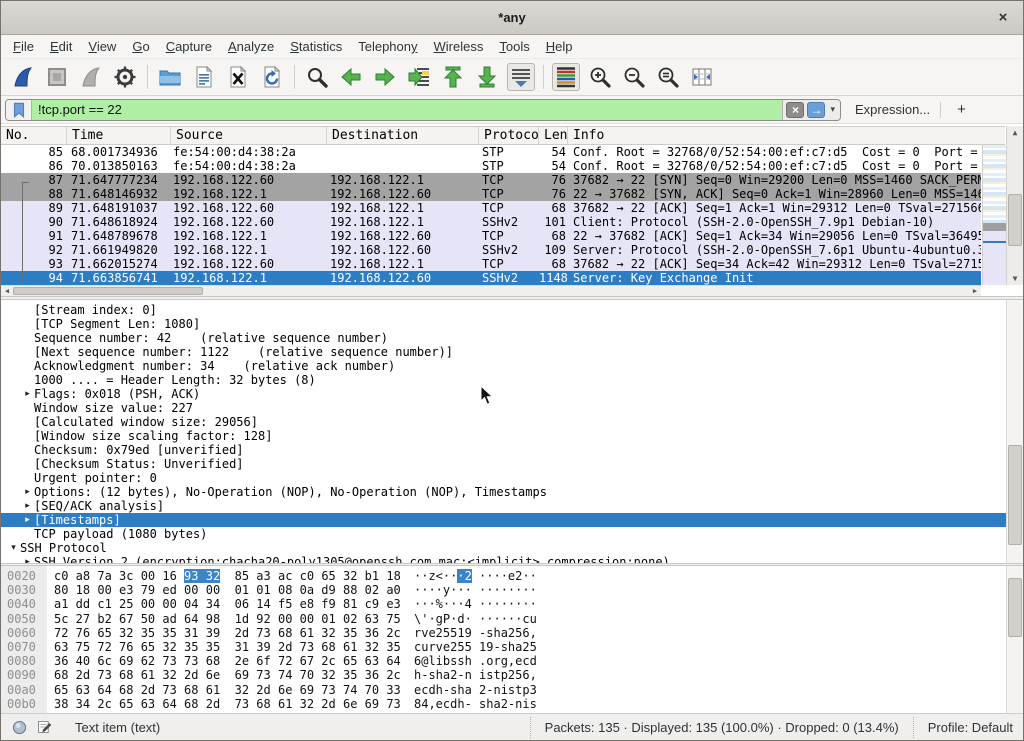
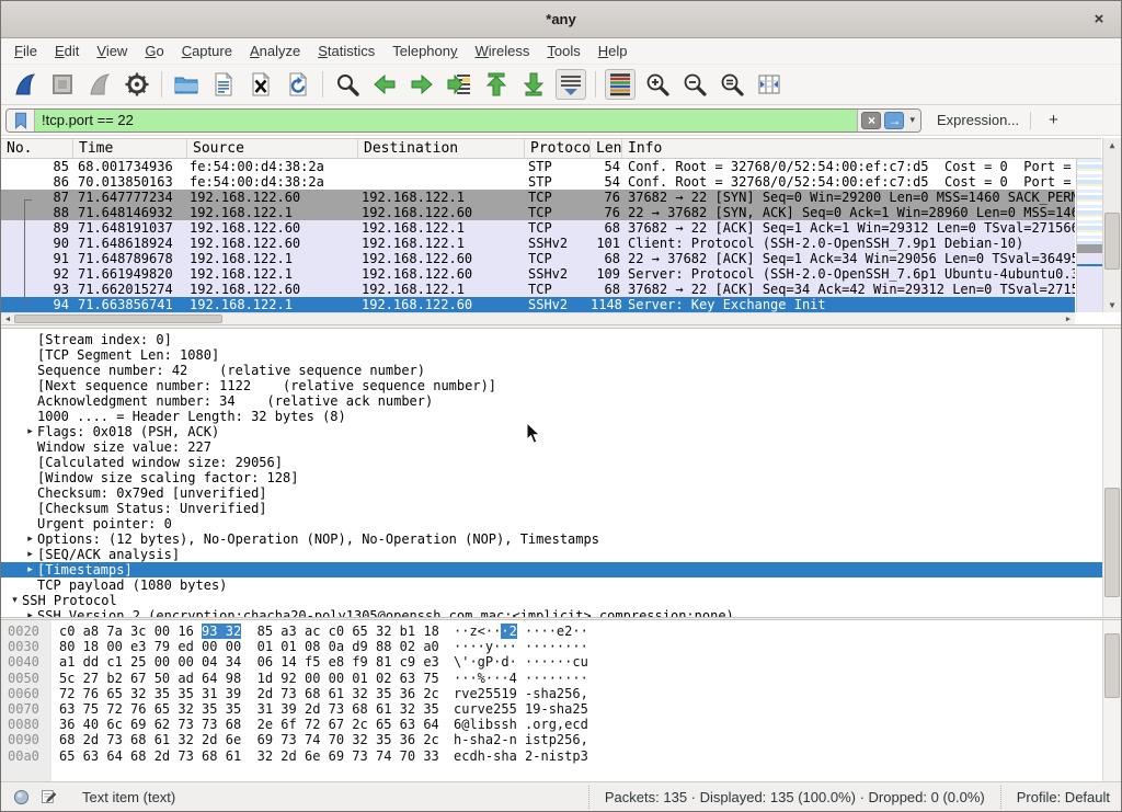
  *any
  ×
  File
  Edit
  View
  Go
  Capture
  Analyze
  Statistics
  Telephony
  Wireless
  Tools
  Help
  !tcp.port == 22
  ×
  →
  ▾
  Expression...
  +
  No.
  Time
  Source
  Destination
  Protoco
  Info
  85
  68.001734936
  fe:54:00:d4:38:2a
  STP
  54
  Conf. Root = 32768/0/52:54:00:ef:c7:d5 Cost = 0 Port =
  86
  70.013850163
  fe:54:00:d4:38:2a
  STP
  54
  Conf. Root = 32768/0/52:54:00:ef:c7:d5 Cost = 0 Port =
  87
  71.647777234
  192.168.122.60
  192.168.122.1
  TCP
  76
  37682 → 22 [SYN] Seq=0 Win=29200 Len=0 MSS=1460 SACK_PER
  88
  71.648146932
  192.168.122.1
  192.168.122.60
  TCP
  76
  22 → 37682 [SYN, ACK] Seq=0 Ack=1 Win=28960 Len=0 MSS=14
  89
  71.648191037
  192.168.122.60
  192.168.122.1
  TCP
  68
  37682 → 22 [ACK] Seq=1 Ack=1 Win=29312 Len=0 TSval=27156
  90
  71.648618924
  192.168.122.60
  192.168.122.1
  SSHv2
  101
  Client: Protocol (SSH-2.0-OpenSSH_7.9p1 Debian-10)
  91
  71.648789678
  192.168.122.1
  192.168.122.60
  TCP
  68
  22 → 37682 [ACK] Seq=1 Ack=34 Win=29056 Len=0 TSval=3649
  92
  71.661949820
  192.168.122.1
  192.168.122.60
  SSHv2
  109
  Server: Protocol (SSH-2.0-OpenSSH_7.6p1 Ubuntu-4ubuntu0.
  93
  71.662015274
  192.168.122.60
  192.168.122.1
  TCP
  68
  37682 → 22 [ACK] Seq=34 Ack=42 Win=29312 Len=0 TSval=271
  94
  71.663856741
  192.168.122.1
  192.168.122.60
  SSHv2
  1148
  Server: Key Exchange Init
  ▲
  ▼
  ◀
  ▶
  [Stream index: 0]
  [TCP Segment Len: 1080]
  Sequence number: 42 (relative sequence number)
  [Next sequence number: 1122 (relative sequence number)]
  Acknowledgment number: 34 (relative ack number)
  1000 .... = Header Length: 32 bytes (8)
  ▸
  Flags: 0x018 (PSH, ACK)
  Window size value: 227
  [Calculated window size: 29056]
  [Window size scaling factor: 128]
  Checksum: 0x79ed [unverified]
  [Checksum Status: Unverified]
  Urgent pointer: 0
  ▸
  Options: (12 bytes), No-Operation (NOP), No-Operation (NOP), Timestamps
  ▸
  [SEQ/ACK analysis]
  ▸
  [Timestamps]
  TCP payload (1080 bytes)
  ▾
  SSH Protocol
  ▸
  SSH Version 2 (encryption:chacha20-poly1305@openssh.com mac:<implicit> compression:none)
  0020
  c0 a8 7a 3c 00 16 93 32 85 a3 ac c0 65 32 b1 18
  ··z<···2 ····e2··
  0030
  80 18 00 e3 79 ed 00 00 01 01 08 0a d9 88 02 a0
  ····y··· ········
  0040
  a1 dd c1 25 00 00 04 34 06 14 f5 e8 f9 81 c9 e3
- ···%···4 ········
+ \'·gP·d· ······cu
  0050
  5c 27 b2 67 50 ad 64 98 1d 92 00 00 01 02 63 75
- \'·gP·d· ······cu
+ ···%···4 ········
  0060
  72 76 65 32 35 35 31 39 2d 73 68 61 32 35 36 2c
  rve25519 -sha256,
  0070
  63 75 72 76 65 32 35 35 31 39 2d 73 68 61 32 35
  curve255 19-sha25
  0080
  36 40 6c 69 62 73 73 68 2e 6f 72 67 2c 65 63 64
  6@libssh .org,ecd
  0090
  68 2d 73 68 61 32 2d 6e 69 73 74 70 32 35 36 2c
  h-sha2-n istp256,
  00a0
  65 63 64 68 2d 73 68 61 32 2d 6e 69 73 74 70 33
  ecdh-sha 2-nistp3
- 00b0
- 38 34 2c 65 63 64 68 2d 73 68 61 32 2d 6e 69 73
- 84,ecdh- sha2-nis
  Text item (text)
- Packets: 135 · Displayed: 135 (100.0%) · Dropped: 0 (13.4%)
+ Packets: 135 · Displayed: 135 (100.0%) · Dropped: 0 (0.0%)
  Profile: Default
